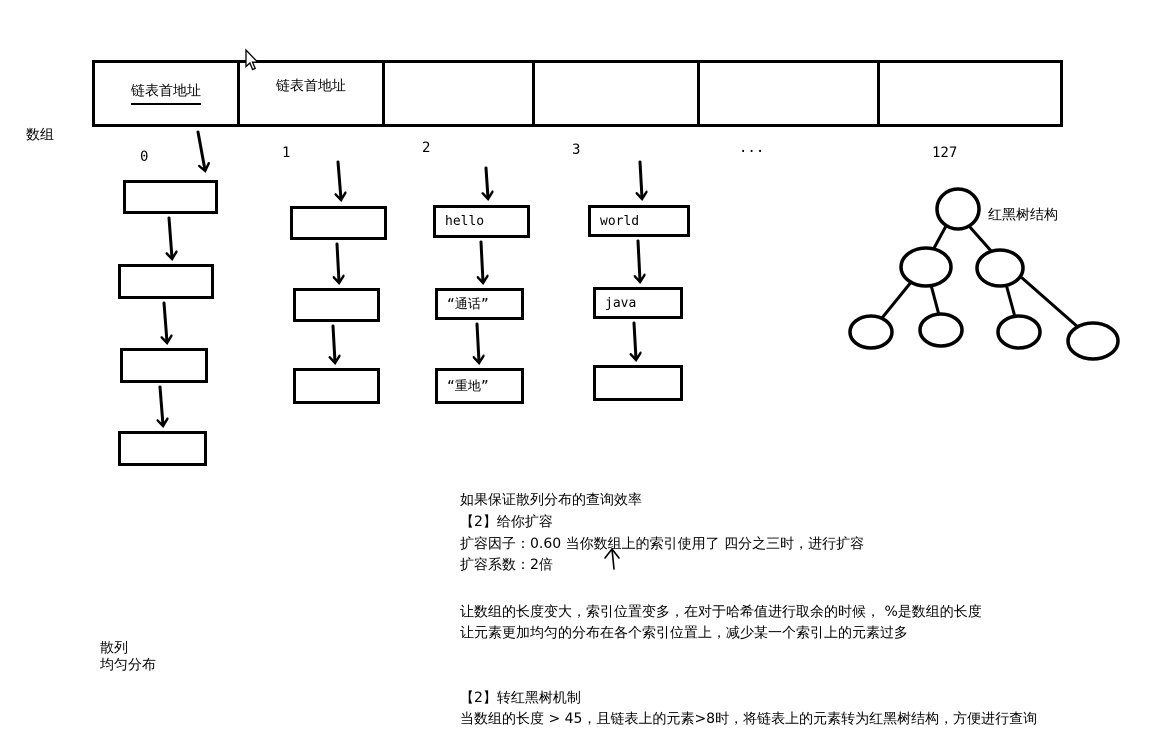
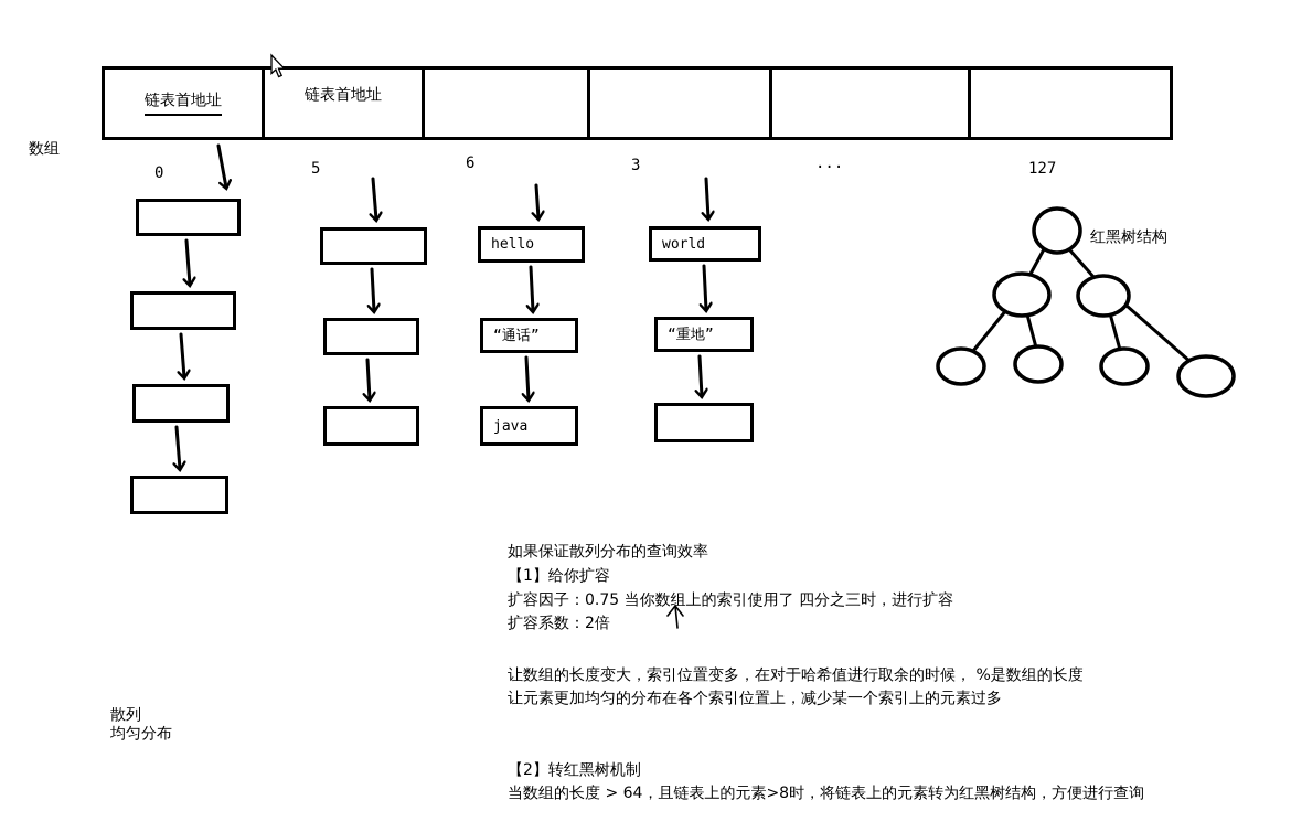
  数组
  链表首地址
  链表首地址
  0
- 1
+ 5
- 2
+ 6
  3
  ...
  127
  hello
  “通话”
- “重地”
+ java
  world
- java
+ “重地”
  红黑树结构
  散列
  均匀分布
  如果保证散列分布的查询效率
- 【2】给你扩容
+ 【1】给你扩容
- 扩容因子：0.60 当你数组上的索引使用了 四分之三时，进行扩容
+ 扩容因子：0.75 当你数组上的索引使用了 四分之三时，进行扩容
  扩容系数：2倍
  让数组的长度变大，索引位置变多，在对于哈希值进行取余的时候， %是数组的长度
  让元素更加均匀的分布在各个索引位置上，减少某一个索引上的元素过多
  【2】转红黑树机制
- 当数组的长度 > 45，且链表上的元素>8时，将链表上的元素转为红黑树结构，方便进行查询
+ 当数组的长度 > 64，且链表上的元素>8时，将链表上的元素转为红黑树结构，方便进行查询
